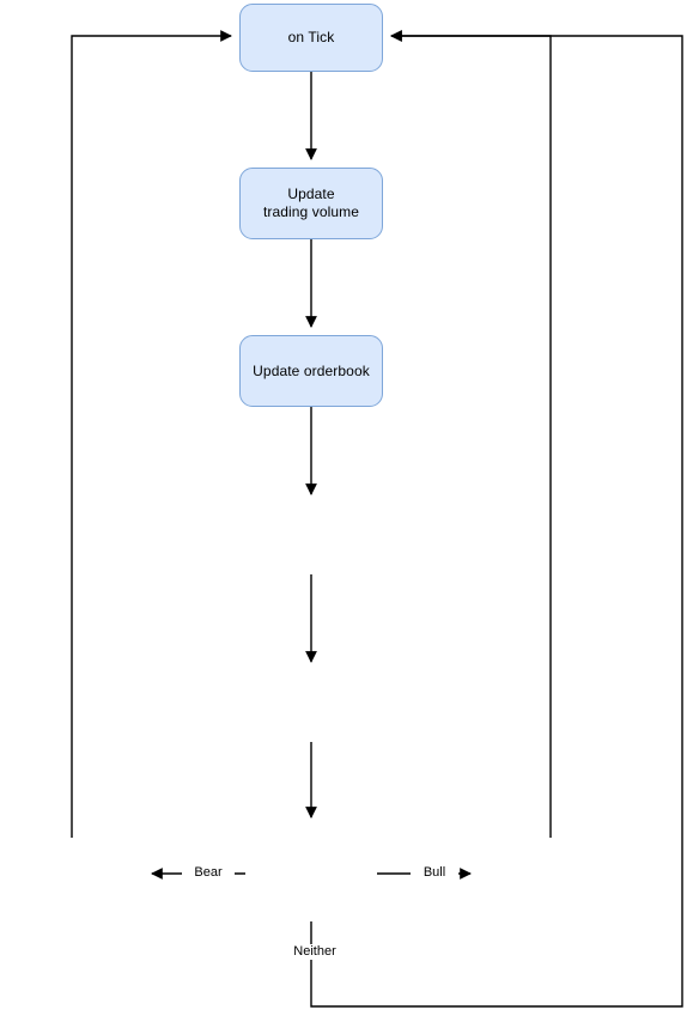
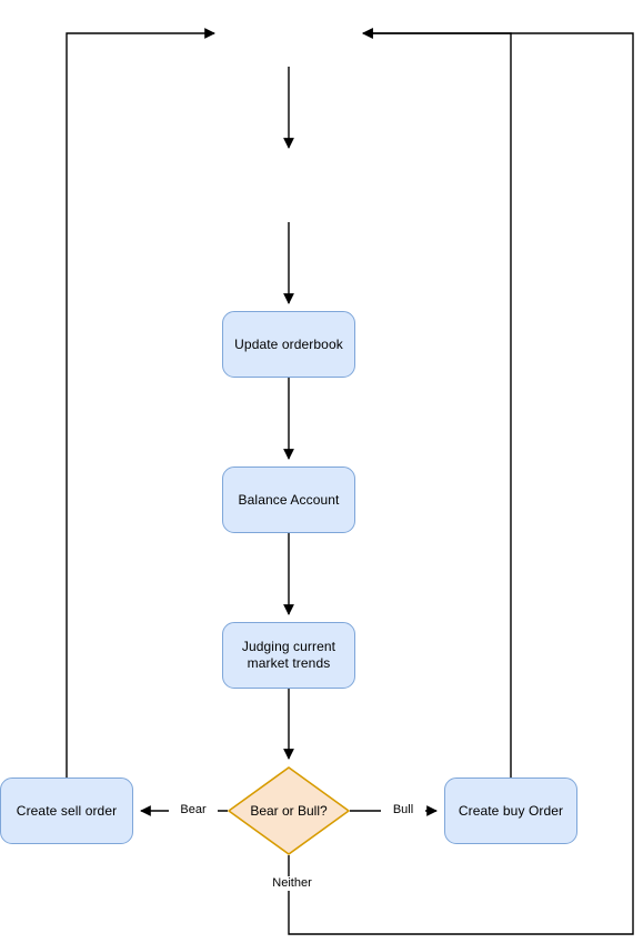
- on Tick
- Update
- trading volume
  Update orderbook
+ Balance Account
+ Judging current
+ market trends
+ Bear or Bull?
+ Create sell order
+ Create buy Order
  Bear
  Bull
  Neither
